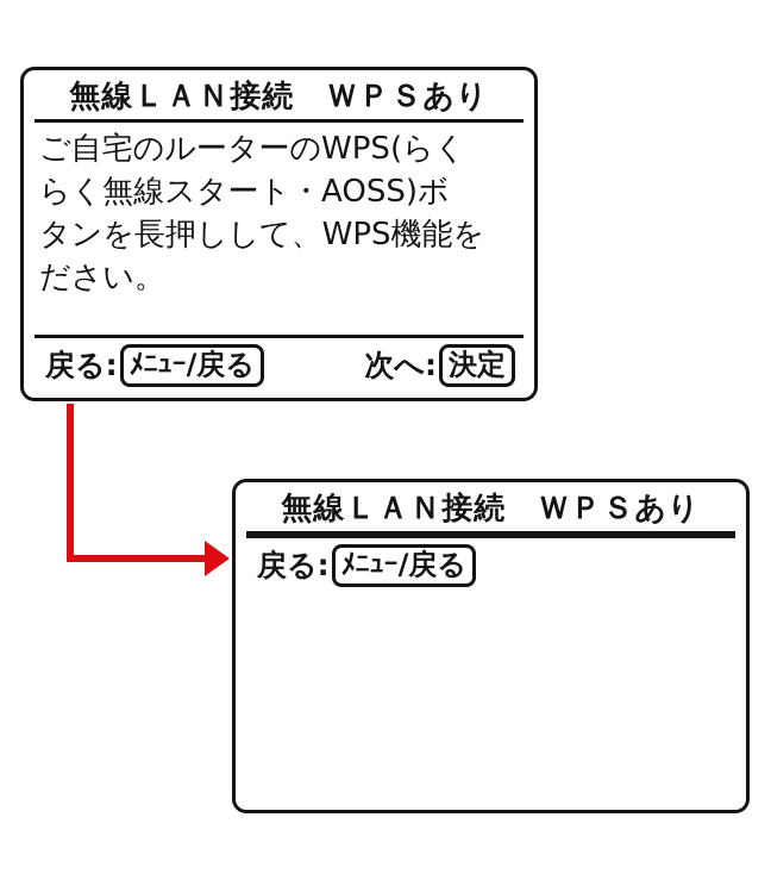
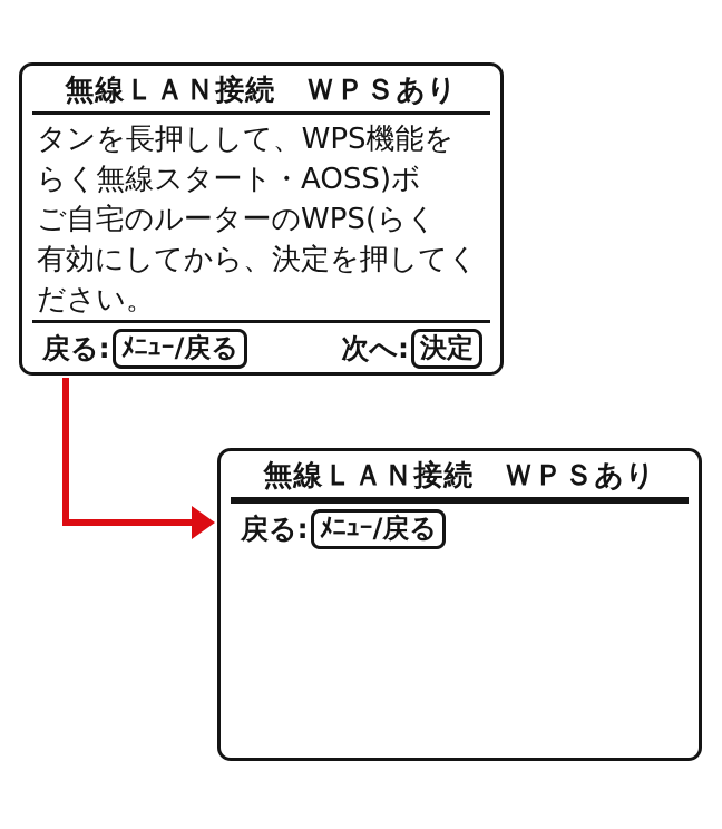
  無線ＬＡＮ接続 ＷＰＳあり
- ご自宅のルーターのWPS(らく
+ タンを長押しして、WPS機能を
  らく無線スタート・AOSS)ボ
- タンを長押しして、WPS機能を
+ ご自宅のルーターのWPS(らく
+ 有効にしてから、決定を押してく
  ださい。
  戻る:
  ﾒﾆｭｰ/戻る
  次へ:
  決定
  無線ＬＡＮ接続 ＷＰＳあり
  戻る:
  ﾒﾆｭｰ/戻る
